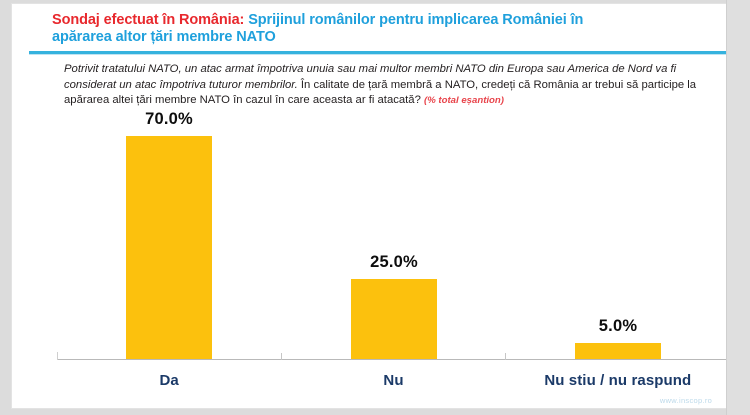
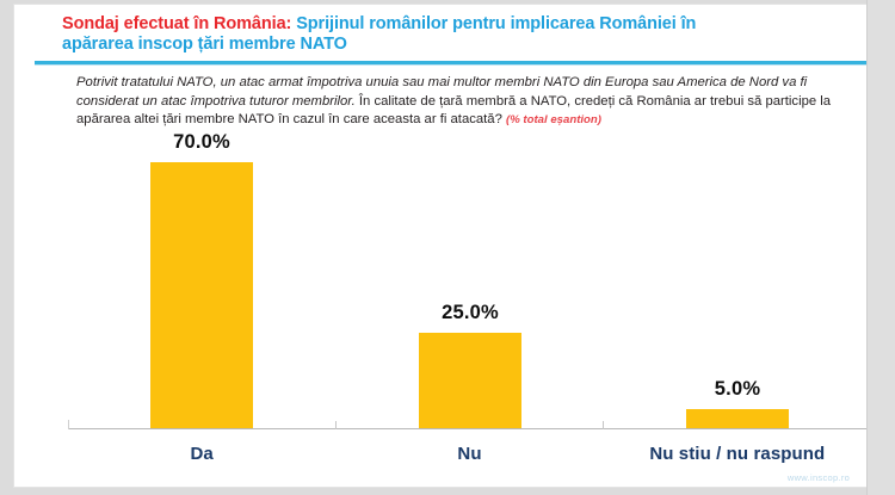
  Sondaj efectuat în România: Sprijinul românilor pentru implicarea României în
- apărarea altor țări membre NATO
+ apărarea inscop țări membre NATO
  Potrivit tratatului NATO, un atac armat împotriva unuia sau mai multor membri NATO din Europa sau America de Nord va fi considerat un atac împotriva tuturor membrilor. În calitate de țară membră a NATO, credeți că România ar trebui să participe la apărarea altei țări membre NATO în cazul în care aceasta ar fi atacată? (% total eșantion)
  www.inscop.ro
  70.0%
  Da
  25.0%
  Nu
  5.0%
  Nu stiu / nu raspund
